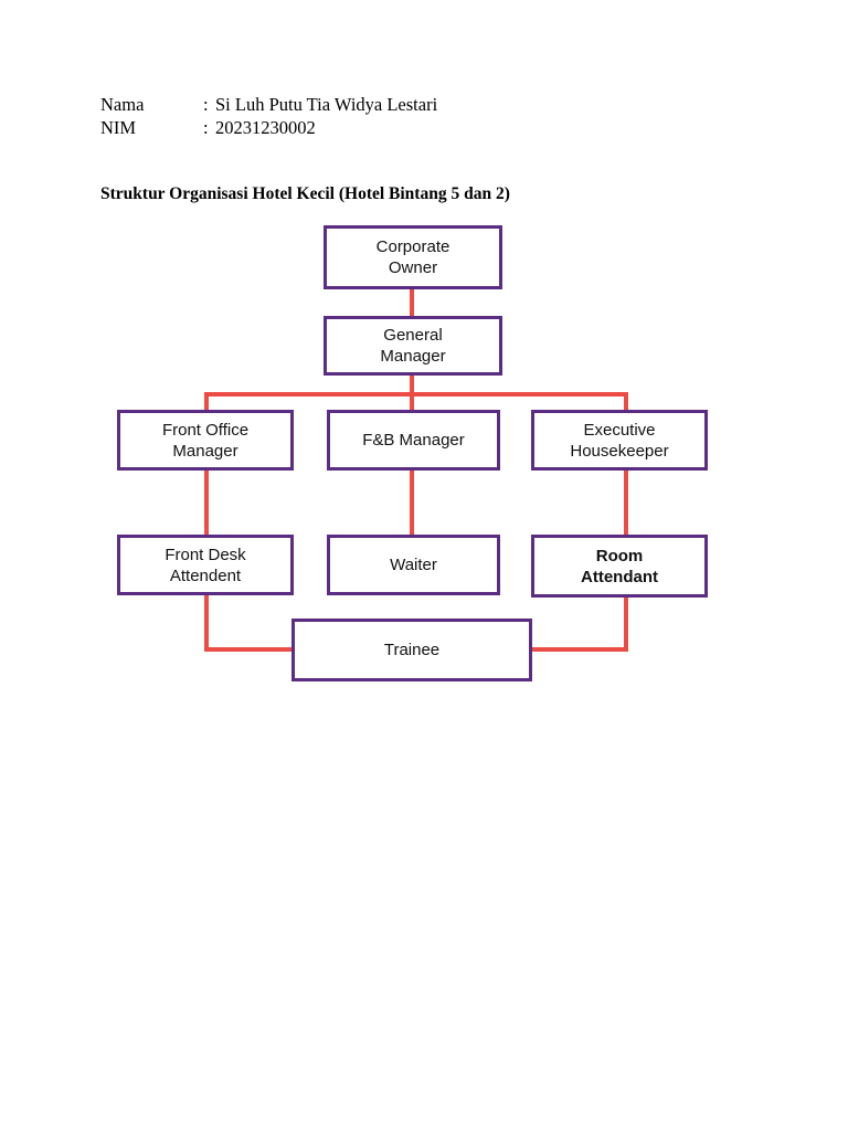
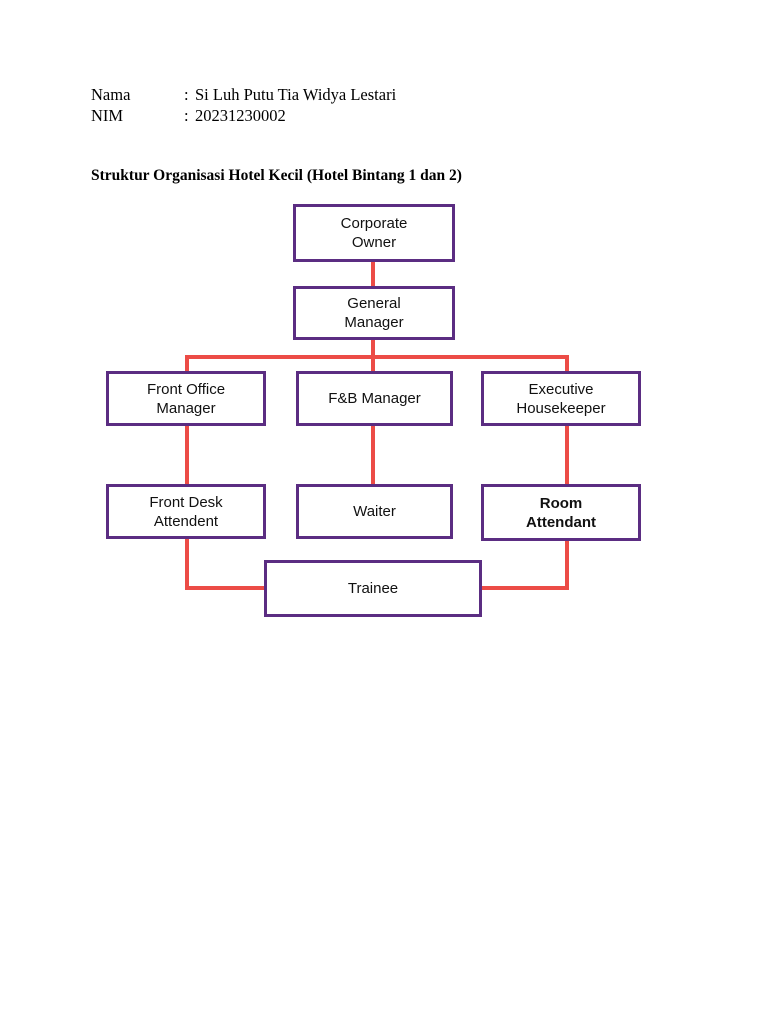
  Nama
  :
  Si Luh Putu Tia Widya Lestari
  NIM
  :
  20231230002
- Struktur Organisasi Hotel Kecil (Hotel Bintang 5 dan 2)
+ Struktur Organisasi Hotel Kecil (Hotel Bintang 1 dan 2)
  Corporate
  Owner
  General
  Manager
  Front Office
  Manager
  F&B Manager
  Executive
  Housekeeper
  Front Desk
  Attendent
  Waiter
  Room
  Attendant
  Trainee
